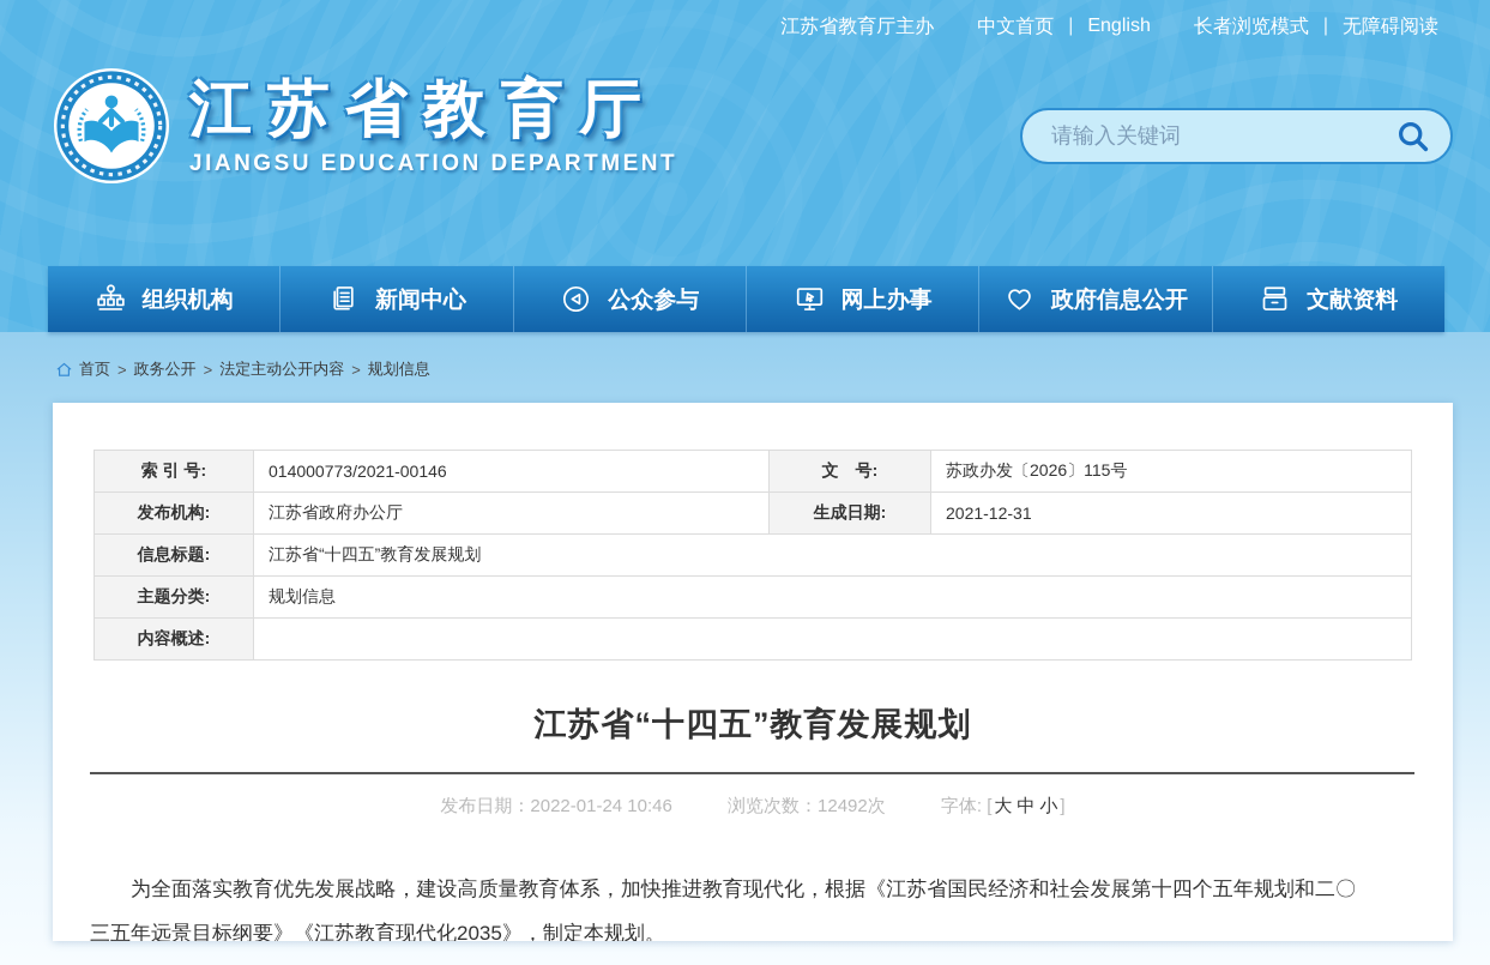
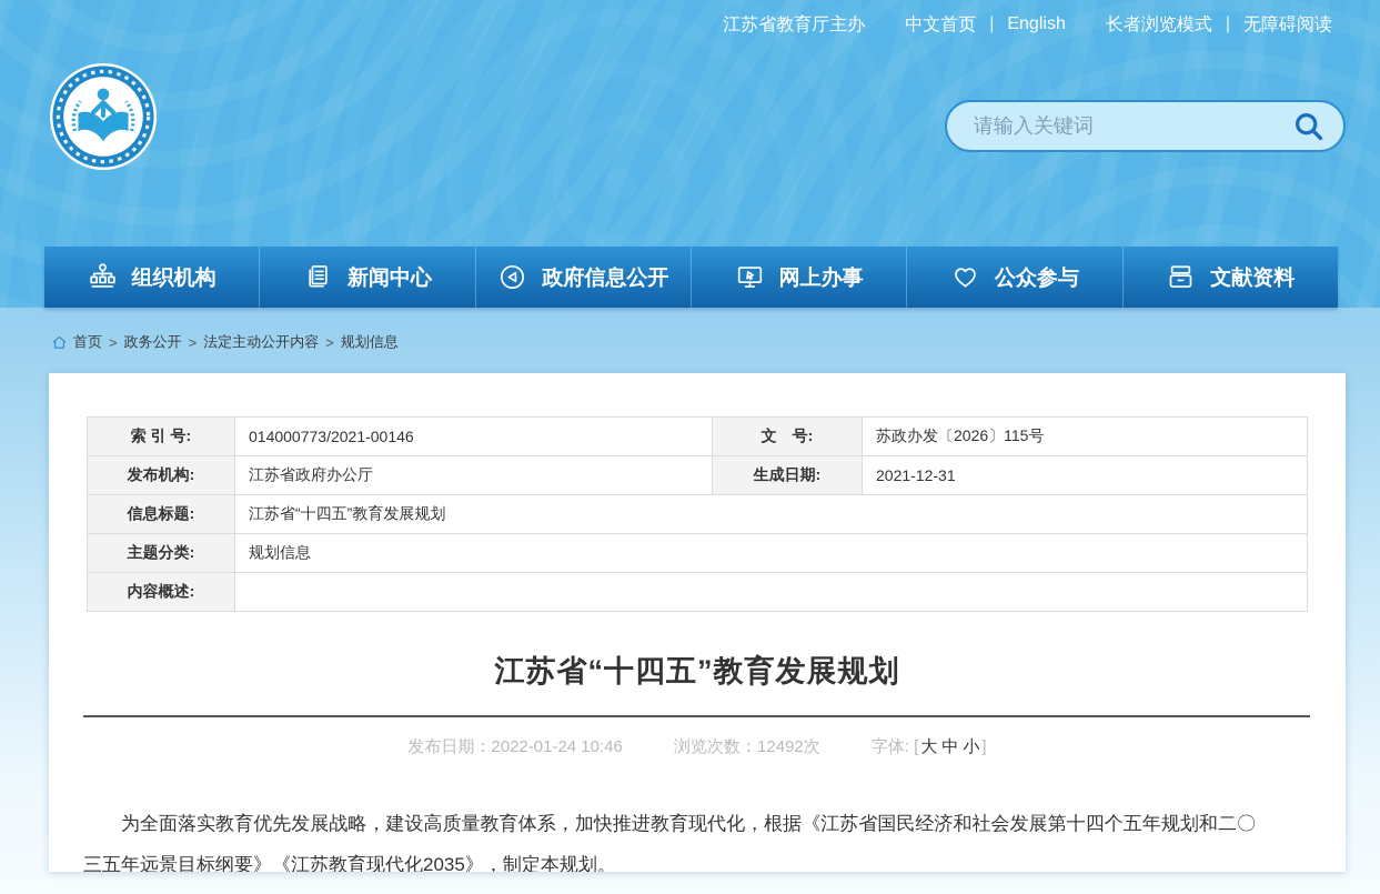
  江苏省教育厅主办
  中文首页
  |
  English
  长者浏览模式
  |
  无障碍阅读
- 江苏省教育厅
- JIANGSU EDUCATION DEPARTMENT
  请输入关键词
  组织机构
  新闻中心
- 公众参与
+ 政府信息公开
  网上办事
- 政府信息公开
+ 公众参与
  文献资料
  首页
  >
  政务公开
  >
  法定主动公开内容
  >
  规划信息
  索 引 号:	014000773/2021-00146	文 号:	苏政办发〔2026〕115号
  发布机构:	江苏省政府办公厅	生成日期:	2021-12-31
  信息标题:	江苏省“十四五”教育发展规划
  主题分类:	规划信息
  内容概述:
  江苏省“十四五”教育发展规划
  发布日期：2022-01-24 10:46 浏览次数：12492次 字体: [大 中 小]
  为全面落实教育优先发展战略，建设高质量教育体系，加快推进教育现代化，根据《江苏省国民经济和社会发展第十四个五年规划和二〇三五年远景目标纲要》《江苏教育现代化2035》，制定本规划。
